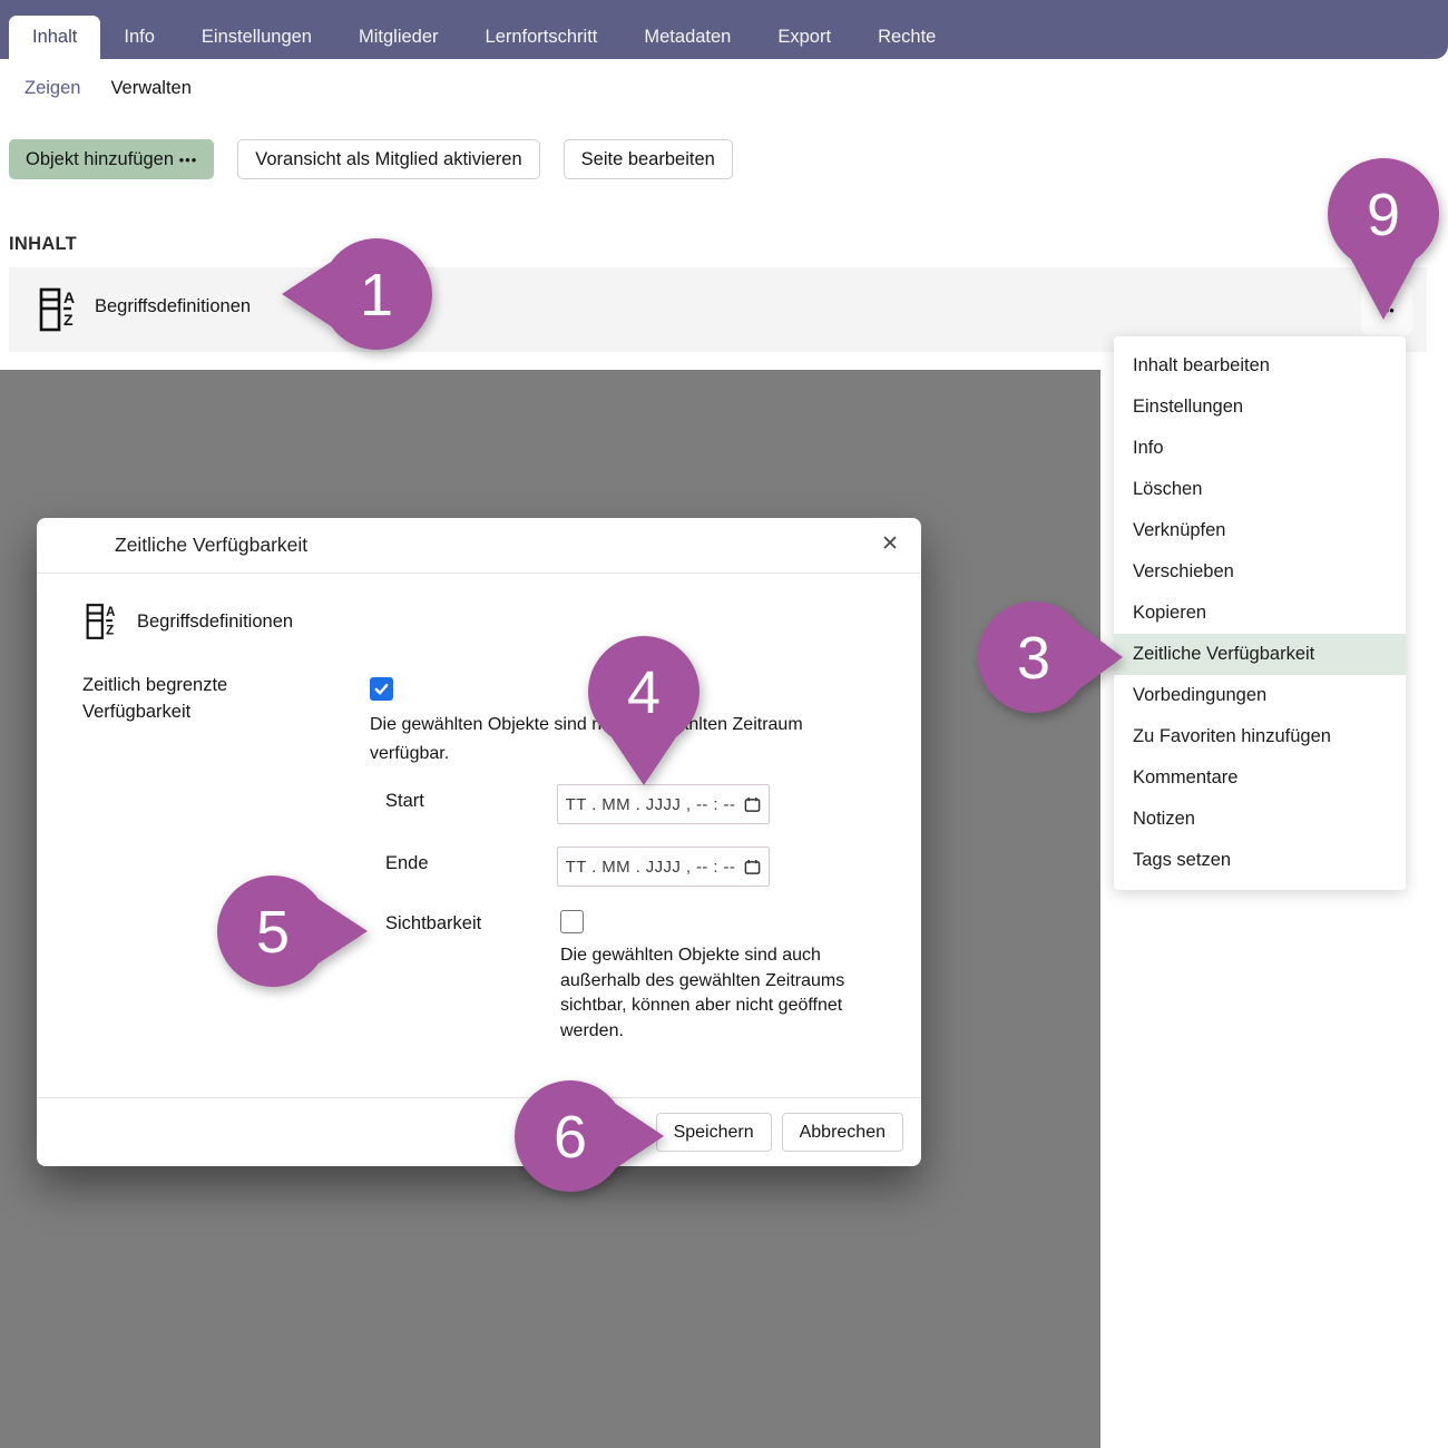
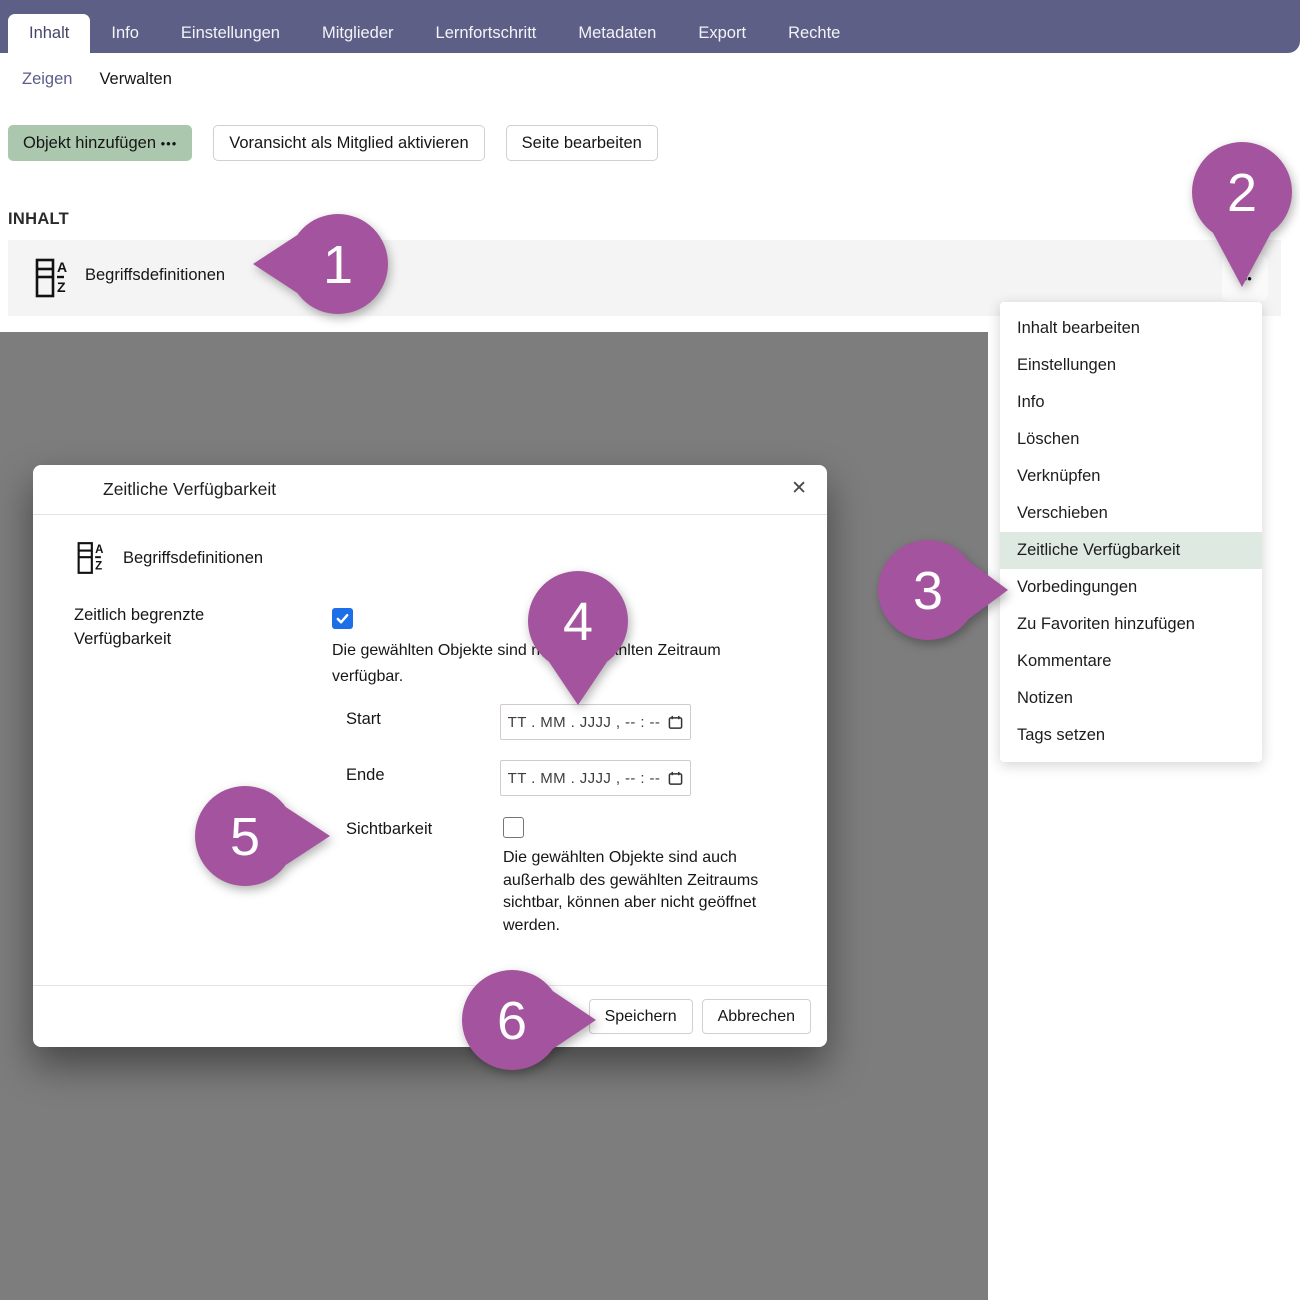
  Inhalt
  Info
  Einstellungen
  Mitglieder
  Lernfortschritt
  Metadaten
  Export
  Rechte
  Zeigen
  Verwalten
  Objekt hinzufügen •••
  Voransicht als Mitglied aktivieren
  Seite bearbeiten
  INHALT
  A
  Z
  Begriffsdefinitionen
  Inhalt bearbeiten
  Einstellungen
  Info
  Löschen
  Verknüpfen
  Verschieben
- Kopieren
  Zeitliche Verfügbarkeit
  Vorbedingungen
  Zu Favoriten hinzufügen
  Kommentare
  Notizen
  Tags setzen
  Zeitliche Verfügbarkeit
  ✕
  A
  Z
  Begriffsdefinitionen
  Zeitlich begrenzte Verfügbarkeit
  Die gewählten Objekte sind nhlten Zeitraum verfügbar.
  Start
  TT . MM . JJJJ , -- : --
  Ende
  TT . MM . JJJJ , -- : --
  Sichtbarkeit
  Die gewählten Objekte sind auch außerhalb des gewählten Zeitraums sichtbar, können aber nicht geöffnet werden.
  Speichern
  Abbrechen
  1
- 9
+ 2
  3
  4
  5
  6
